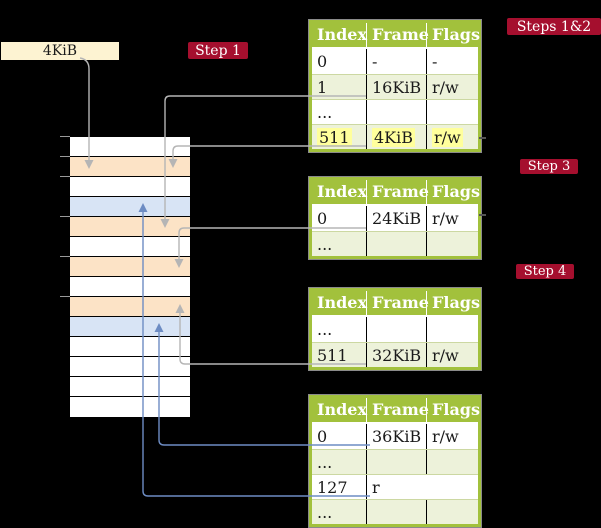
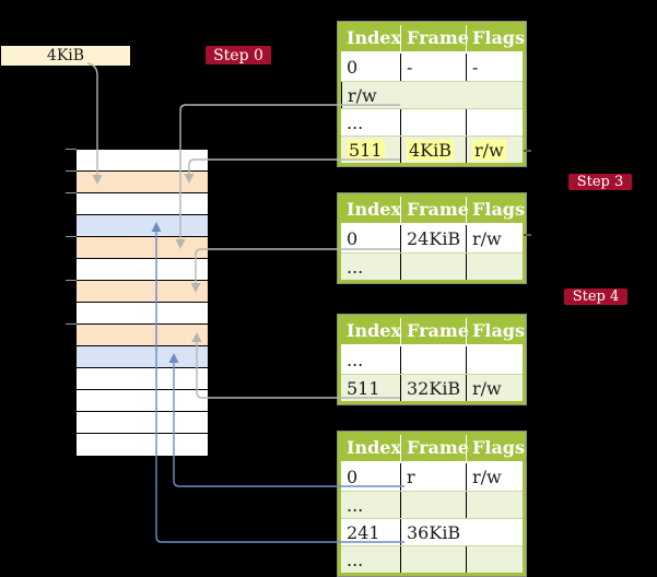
  4KiB
- Step 1
+ Step 0
- Steps 1&2
  Step 3
  Step 4
  Index
  Frame
  Flags
  0
  -
  -
- 1
- 16KiB
  r/w
  ...
  511
  4KiB
  r/w
  Index
  Frame
  Flags
  0
  24KiB
  r/w
  ...
  Index
  Frame
  Flags
  ...
  511
  32KiB
  r/w
  Index
  Frame
  Flags
  0
- 36KiB
+ r
  r/w
  ...
- 127
+ 241
- r
+ 36KiB
  ...
